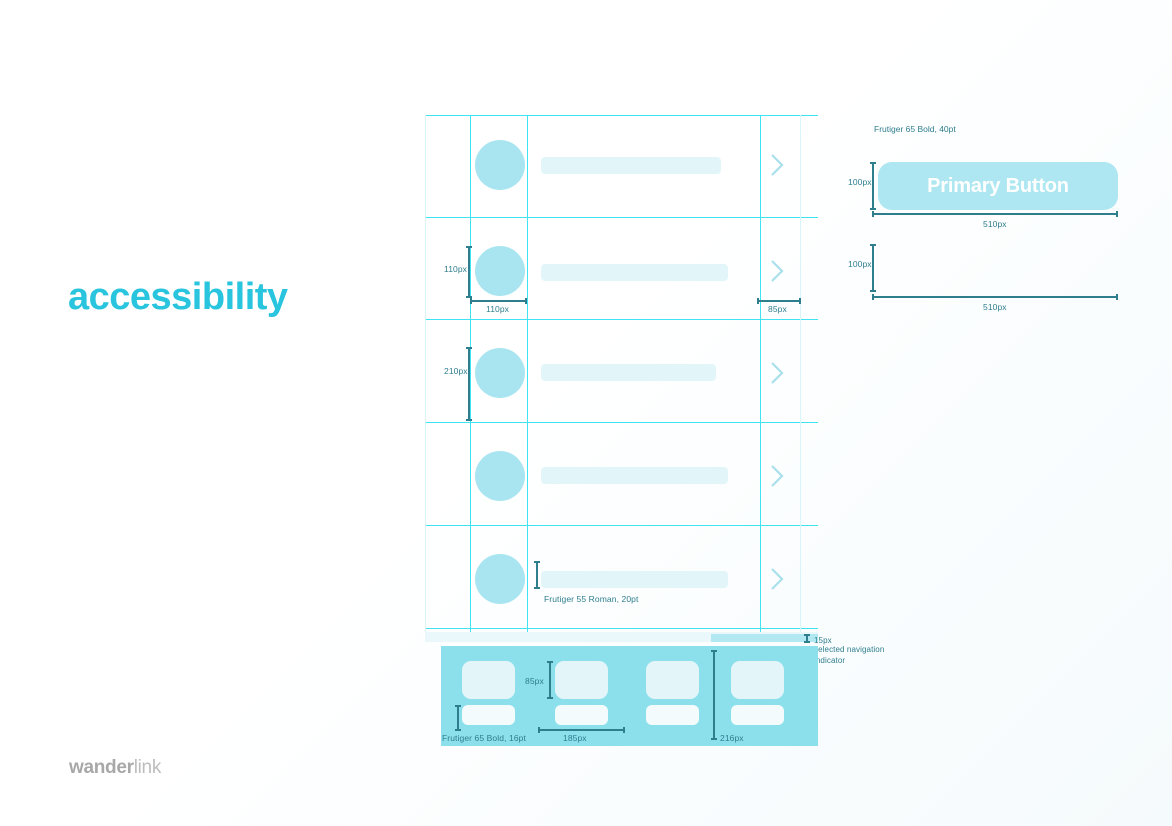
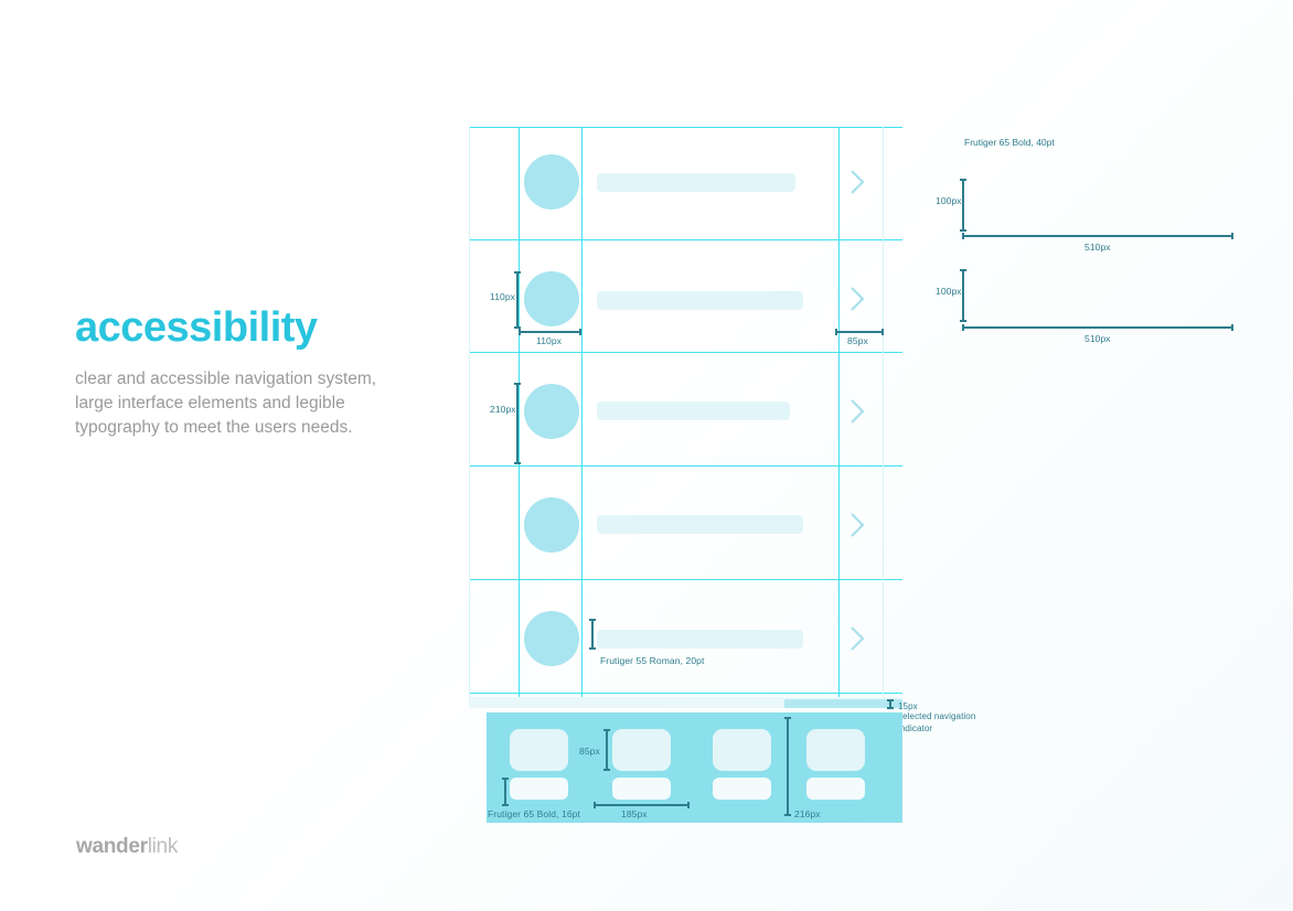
  accessibility
+ clear and accessible navigation system, large interface elements and legible typography to meet the users needs.
  wanderlink
  110px
  110px
  210px
  85px
  Frutiger 55 Roman, 20pt
  15px
  elected navigation ndicator
  85px
  Frutiger 65 Bold, 16pt
  185px
  216px
  Frutiger 65 Bold, 40pt
- Primary Button
  100px
  510px
  100px
  510px
